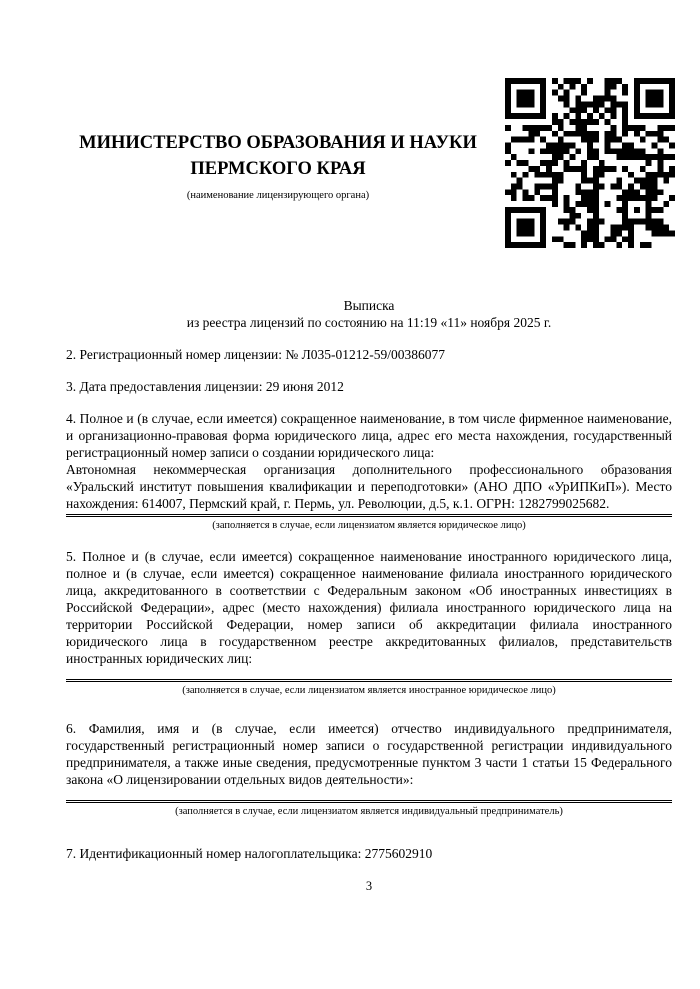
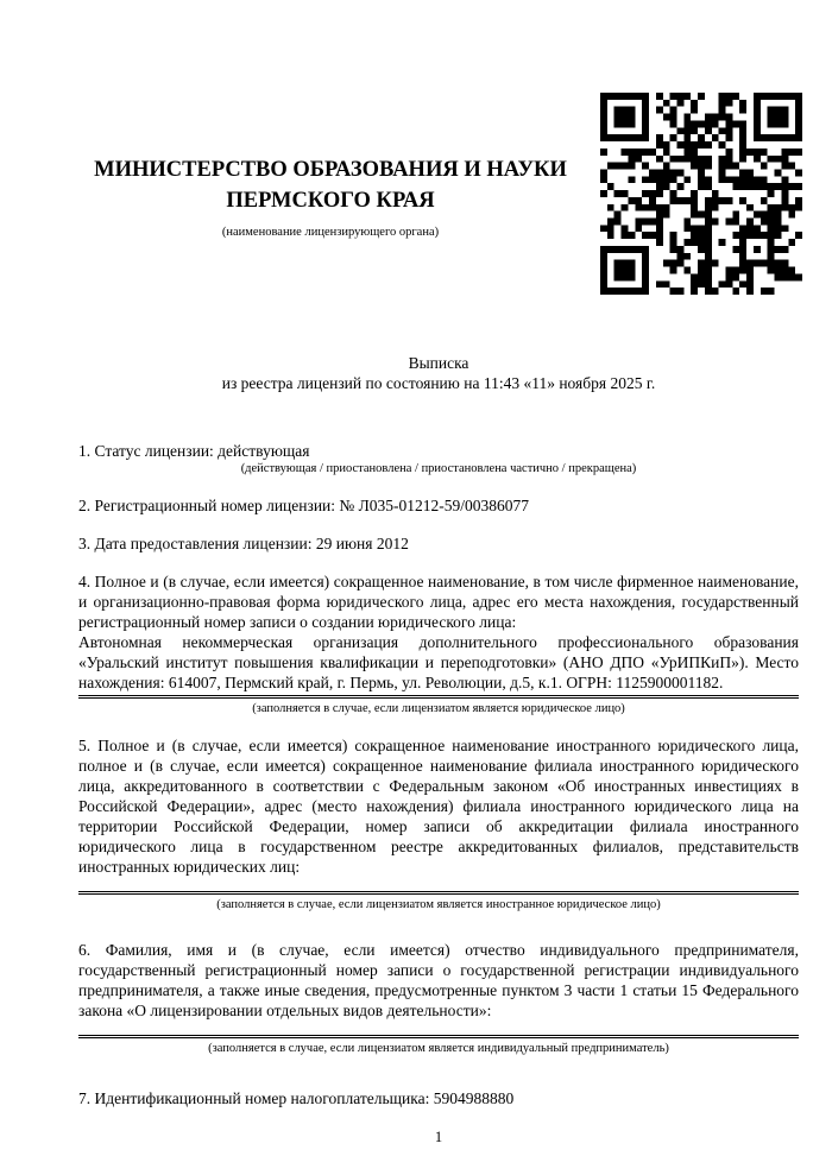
  МИНИСТЕРСТВО ОБРАЗОВАНИЯ И НАУКИ
  ПЕРМСКОГО КРАЯ
  (наименование лицензирующего органа)
  Выписка
- из реестра лицензий по состоянию на 11:19 «11» ноября 2025 г.
+ из реестра лицензий по состоянию на 11:43 «11» ноября 2025 г.
+ 1. Статус лицензии: действующая
+ (действующая / приостановлена / приостановлена частично / прекращена)
  2. Регистрационный номер лицензии: № Л035-01212-59/00386077
  3. Дата предоставления лицензии: 29 июня 2012
  4. Полное и (в случае, если имеется) сокращенное наименование, в том числе фирменное наименование, и организационно-правовая форма юридического лица, адрес его места нахождения, государственный регистрационный номер записи о создании юридического лица:
- Автономная некоммерческая организация дополнительного профессионального образования «Уральский институт повышения квалификации и переподготовки» (АНО ДПО «УрИПКиП»). Место нахождения: 614007, Пермский край, г. Пермь, ул. Революции, д.5, к.1. ОГРН: 1282799025682.
+ Автономная некоммерческая организация дополнительного профессионального образования «Уральский институт повышения квалификации и переподготовки» (АНО ДПО «УрИПКиП»). Место нахождения: 614007, Пермский край, г. Пермь, ул. Революции, д.5, к.1. ОГРН: 1125900001182.
  (заполняется в случае, если лицензиатом является юридическое лицо)
  5. Полное и (в случае, если имеется) сокращенное наименование иностранного юридического лица, полное и (в случае, если имеется) сокращенное наименование филиала иностранного юридического лица, аккредитованного в соответствии с Федеральным законом «Об иностранных инвестициях в Российской Федерации», адрес (место нахождения) филиала иностранного юридического лица на территории Российской Федерации, номер записи об аккредитации филиала иностранного юридического лица в государственном реестре аккредитованных филиалов, представительств иностранных юридических лиц:
  (заполняется в случае, если лицензиатом является иностранное юридическое лицо)
  6. Фамилия, имя и (в случае, если имеется) отчество индивидуального предпринимателя, государственный регистрационный номер записи о государственной регистрации индивидуального предпринимателя, а также иные сведения, предусмотренные пунктом 3 части 1 статьи 15 Федерального закона «О лицензировании отдельных видов деятельности»:
  (заполняется в случае, если лицензиатом является индивидуальный предприниматель)
- 7. Идентификационный номер налогоплательщика: 2775602910
+ 7. Идентификационный номер налогоплательщика: 5904988880
- 3
+ 1
